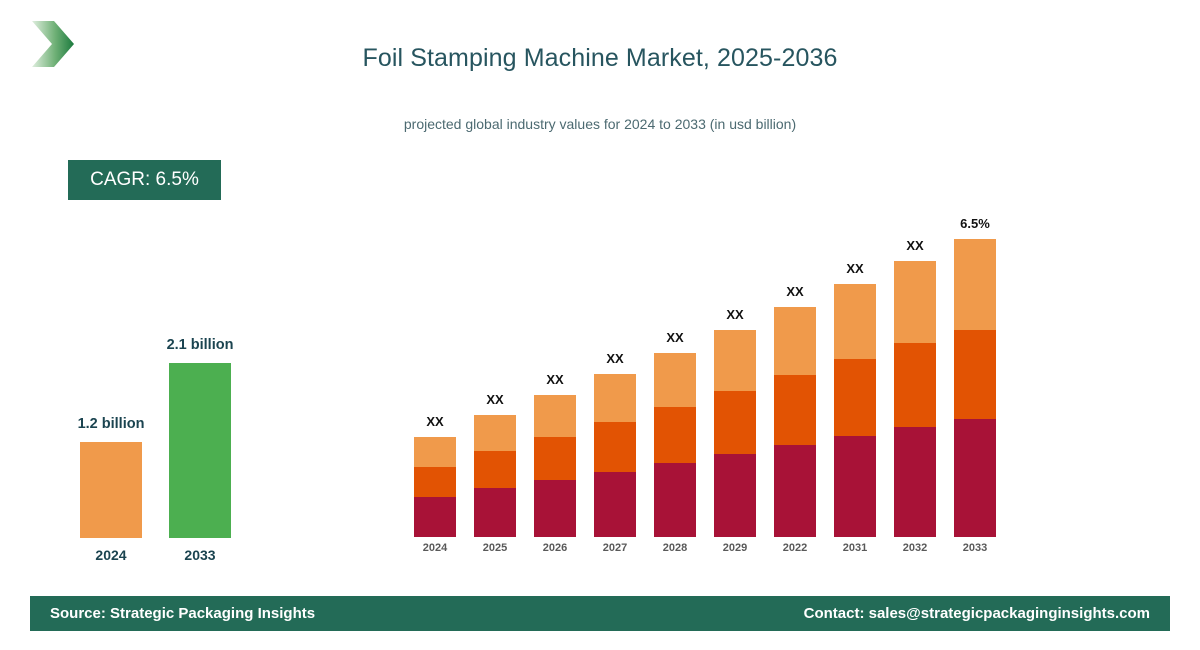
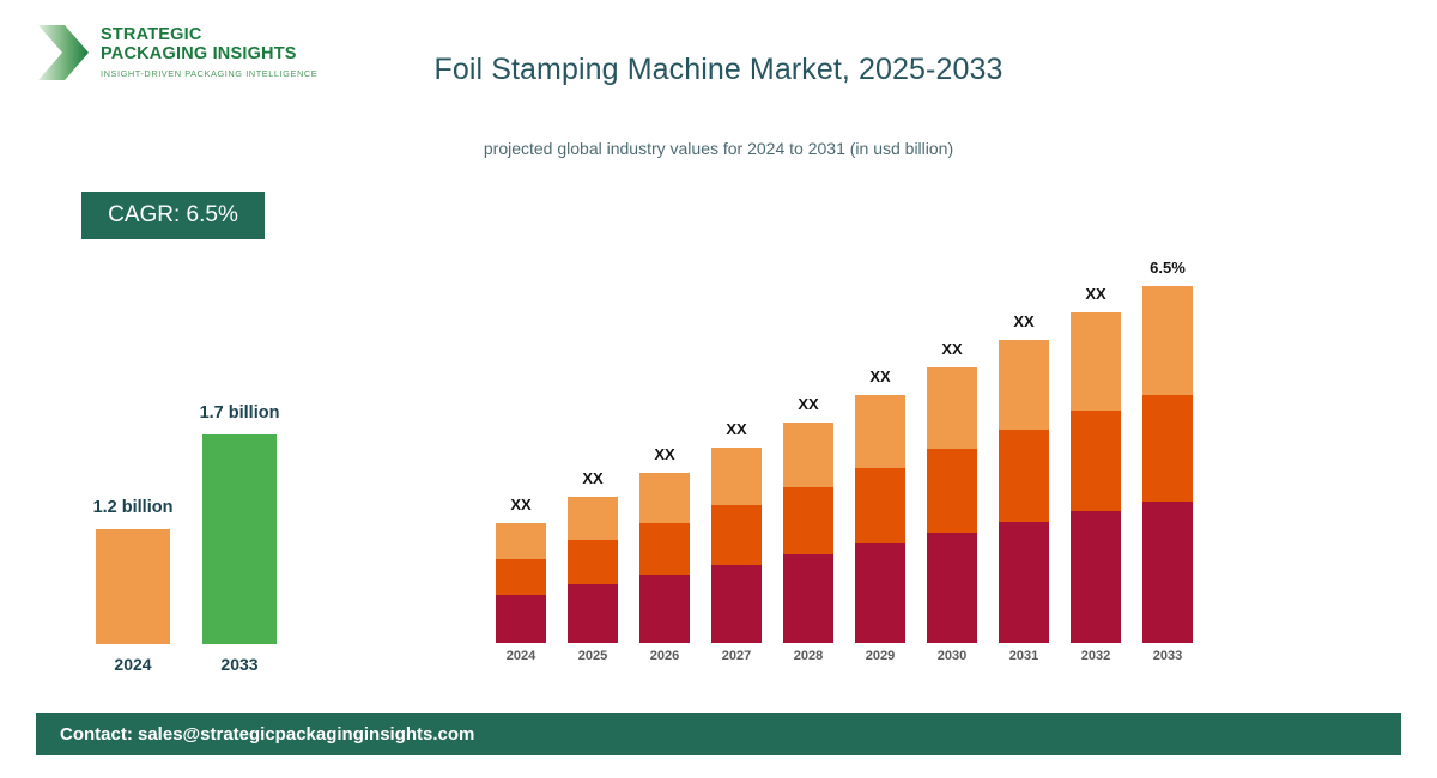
+ STRATEGIC
+ PACKAGING INSIGHTS
+ INSIGHT-DRIVEN PACKAGING INTELLIGENCE
- Foil Stamping Machine Market, 2025-2036
+ Foil Stamping Machine Market, 2025-2033
- projected global industry values for 2024 to 2033 (in usd billion)
+ projected global industry values for 2024 to 2031 (in usd billion)
  CAGR: 6.5%
  1.2 billion
  2024
- 2.1 billion
+ 1.7 billion
  2033
  XX
  XX
  XX
  XX
  XX
  XX
  XX
  XX
  XX
  6.5%
  2024
  2025
  2026
  2027
  2028
  2029
- 2022
+ 2030
  2031
  2032
  2033
- Source: Strategic Packaging Insights
  Contact: sales@strategicpackaginginsights.com
